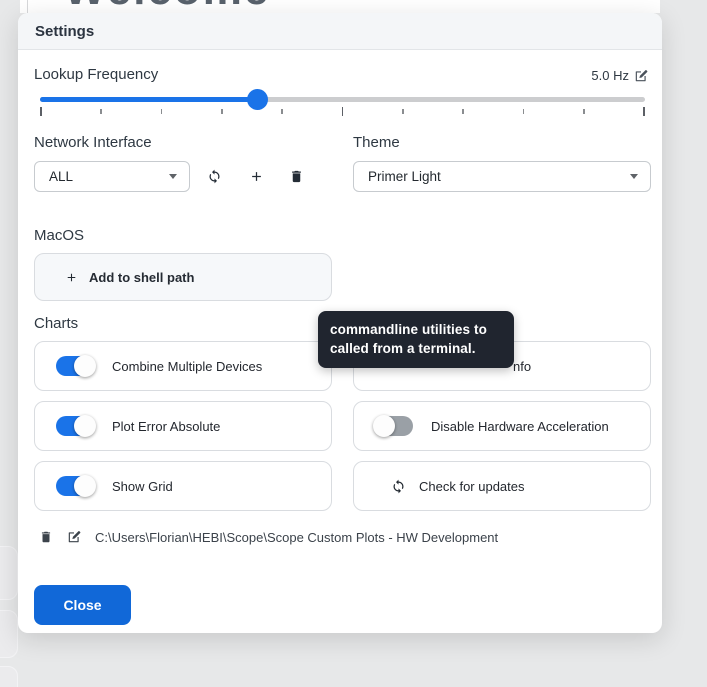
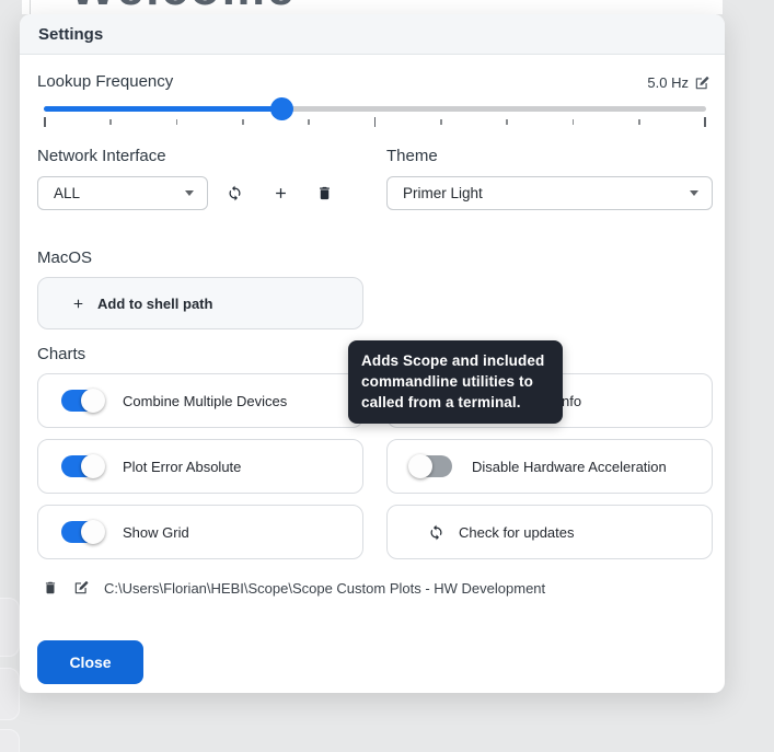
  Settings
  Lookup Frequency
  5.0 Hz
  Network Interface
  ALL
  Theme
  Primer Light
  MacOS
  Add to shell path
  Charts
  Combine Multiple Devices
  nfo
  Plot Error Absolute
  Disable Hardware Acceleration
  Show Grid
  Check for updates
  C:\Users\Florian\HEBI\Scope\Scope Custom Plots - HW Development
  Close
+ Adds Scope and included
  commandline utilities to
  called from a terminal.
